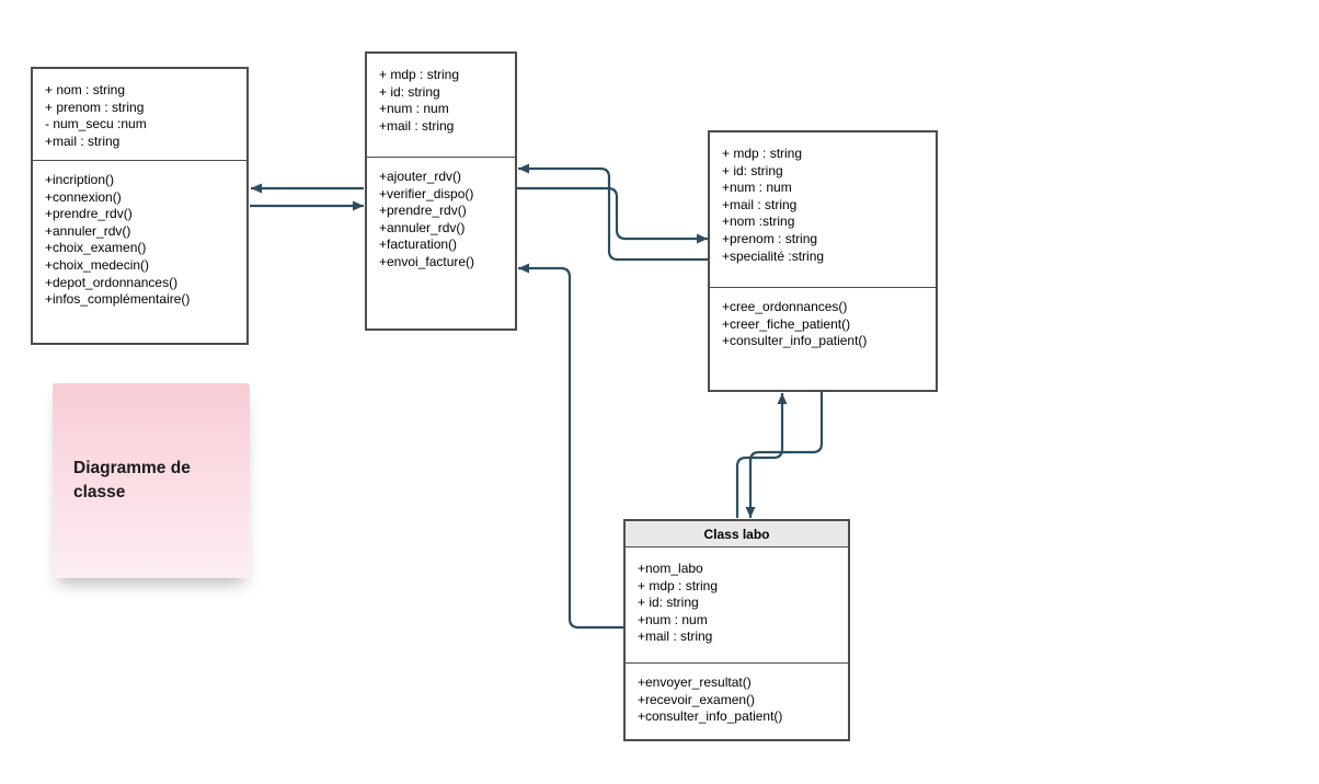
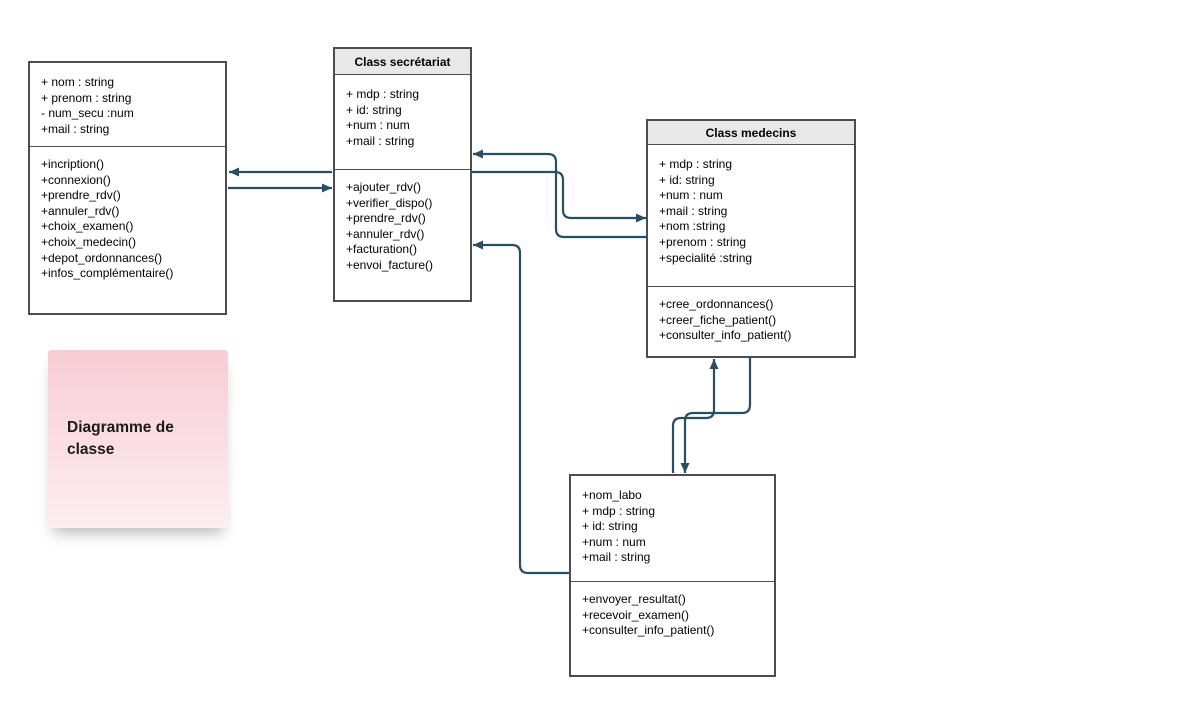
  + nom : string
  + prenom : string
  - num_secu :num
  +mail : string
  +incription()
  +connexion()
  +prendre_rdv()
  +annuler_rdv()
  +choix_examen()
  +choix_medecin()
  +depot_ordonnances()
  +infos_complémentaire()
+ Class secrétariat
  + mdp : string
  + id: string
  +num : num
  +mail : string
  +ajouter_rdv()
  +verifier_dispo()
  +prendre_rdv()
  +annuler_rdv()
  +facturation()
  +envoi_facture()
+ Class medecins
  + mdp : string
  + id: string
  +num : num
  +mail : string
  +nom :string
  +prenom : string
  +specialité :string
  +cree_ordonnances()
  +creer_fiche_patient()
  +consulter_info_patient()
- Class labo
  +nom_labo
  + mdp : string
  + id: string
  +num : num
  +mail : string
  +envoyer_resultat()
  +recevoir_examen()
  +consulter_info_patient()
  Diagramme de classe
